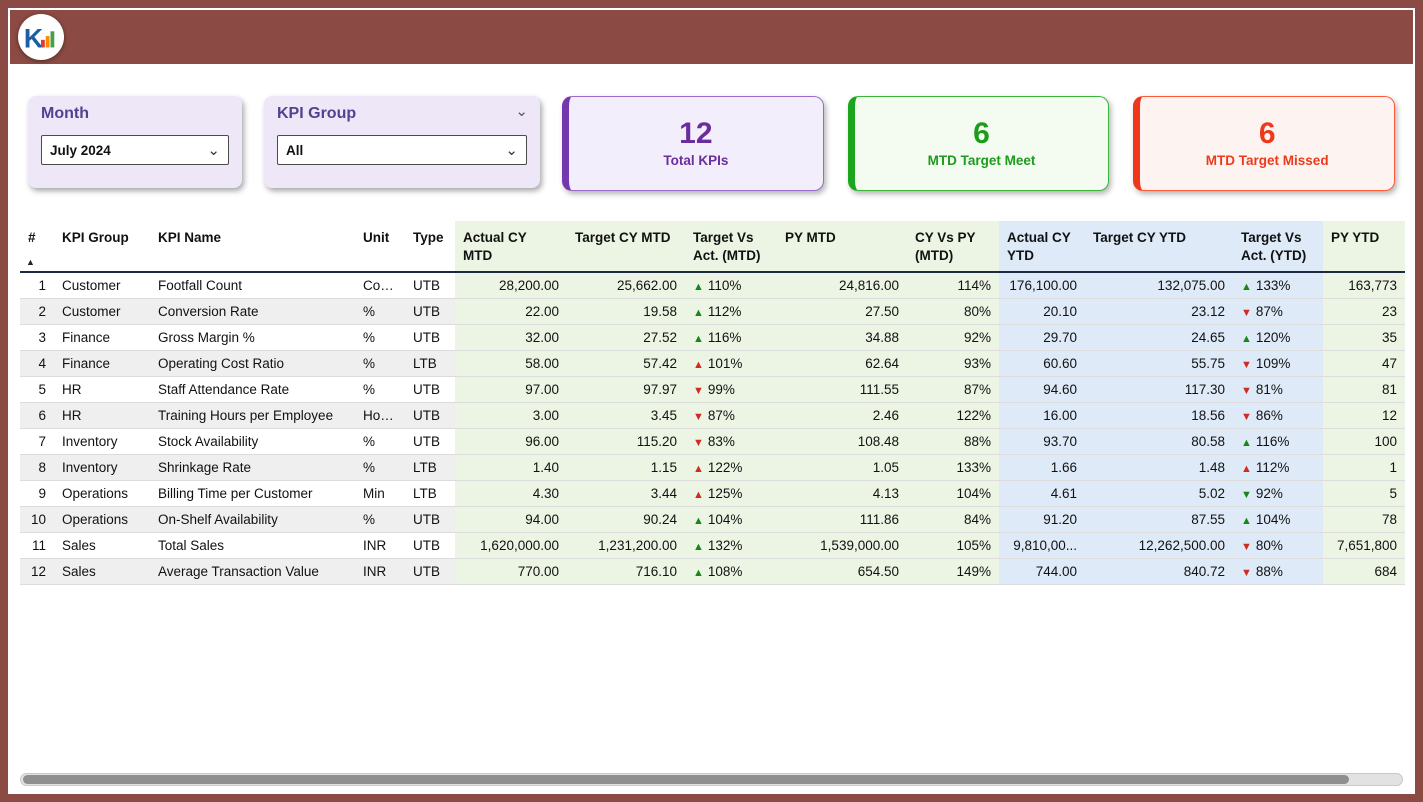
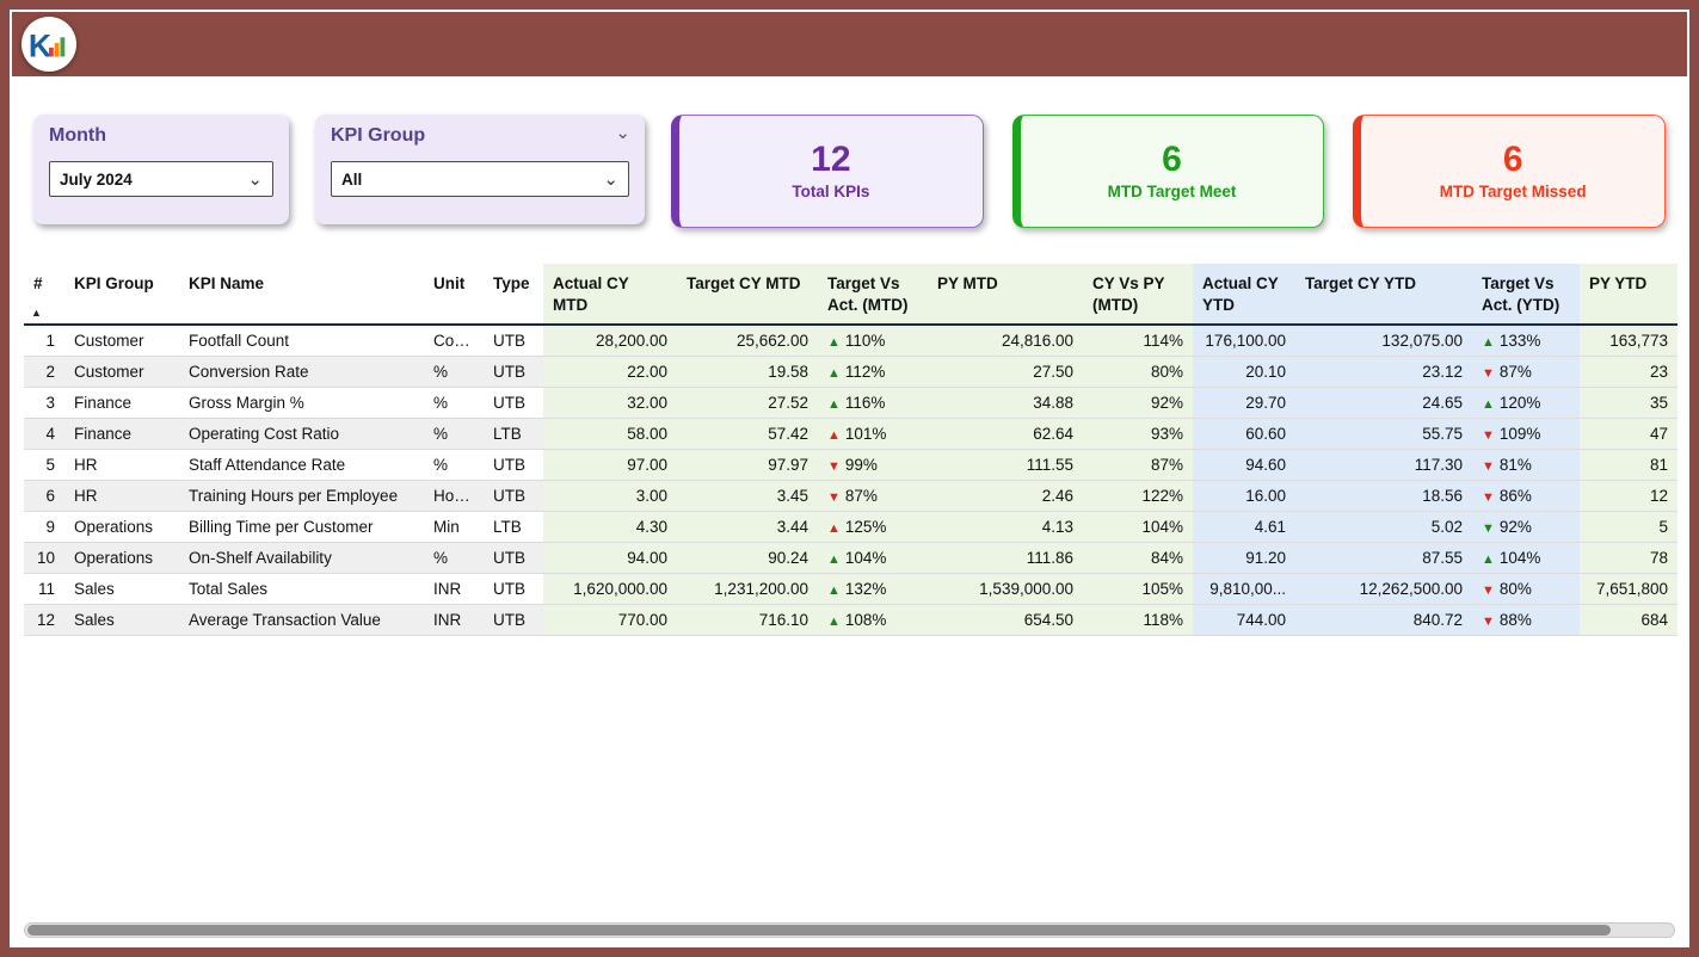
  K
  Month
  July 2024
  ⌄
  ⌄
  KPI Group
  All
  ⌄
  12
  Total KPIs
  6
  MTD Target Meet
  6
  MTD Target Missed
  #▲	KPI Group	KPI Name	Unit	Type	Actual CY MTD	Target CY MTD	Target Vs Act. (MTD)	PY MTD	CY Vs PY (MTD)	Actual CY YTD	Target CY YTD	Target Vs Act. (YTD)	PY YTD
  1	Customer	Footfall Count	Count	UTB	28,200.00	25,662.00	▲ 110%	24,816.00	114%	176,100.00	132,075.00	▲ 133%	163,773
  2	Customer	Conversion Rate	%	UTB	22.00	19.58	▲ 112%	27.50	80%	20.10	23.12	▼ 87%	23
  3	Finance	Gross Margin %	%	UTB	32.00	27.52	▲ 116%	34.88	92%	29.70	24.65	▲ 120%	35
  4	Finance	Operating Cost Ratio	%	LTB	58.00	57.42	▲ 101%	62.64	93%	60.60	55.75	▼ 109%	47
  5	HR	Staff Attendance Rate	%	UTB	97.00	97.97	▼ 99%	111.55	87%	94.60	117.30	▼ 81%	81
  6	HR	Training Hours per Employee	Hours	UTB	3.00	3.45	▼ 87%	2.46	122%	16.00	18.56	▼ 86%	12
- 7	Inventory	Stock Availability	%	UTB	96.00	115.20	▼ 83%	108.48	88%	93.70	80.58	▲ 116%	100
- 8	Inventory	Shrinkage Rate	%	LTB	1.40	1.15	▲ 122%	1.05	133%	1.66	1.48	▲ 112%	1
  9	Operations	Billing Time per Customer	Min	LTB	4.30	3.44	▲ 125%	4.13	104%	4.61	5.02	▼ 92%	5
  10	Operations	On-Shelf Availability	%	UTB	94.00	90.24	▲ 104%	111.86	84%	91.20	87.55	▲ 104%	78
  11	Sales	Total Sales	INR	UTB	1,620,000.00	1,231,200.00	▲ 132%	1,539,000.00	105%	9,810,00...	12,262,500.00	▼ 80%	7,651,800
- 12	Sales	Average Transaction Value	INR	UTB	770.00	716.10	▲ 108%	654.50	149%	744.00	840.72	▼ 88%	684
+ 12	Sales	Average Transaction Value	INR	UTB	770.00	716.10	▲ 108%	654.50	118%	744.00	840.72	▼ 88%	684
